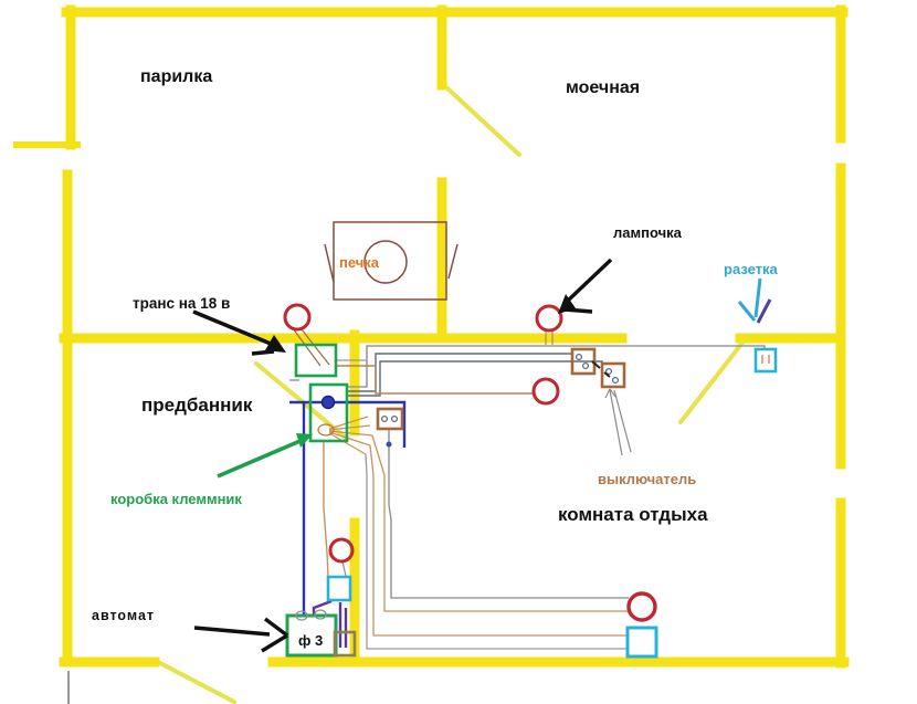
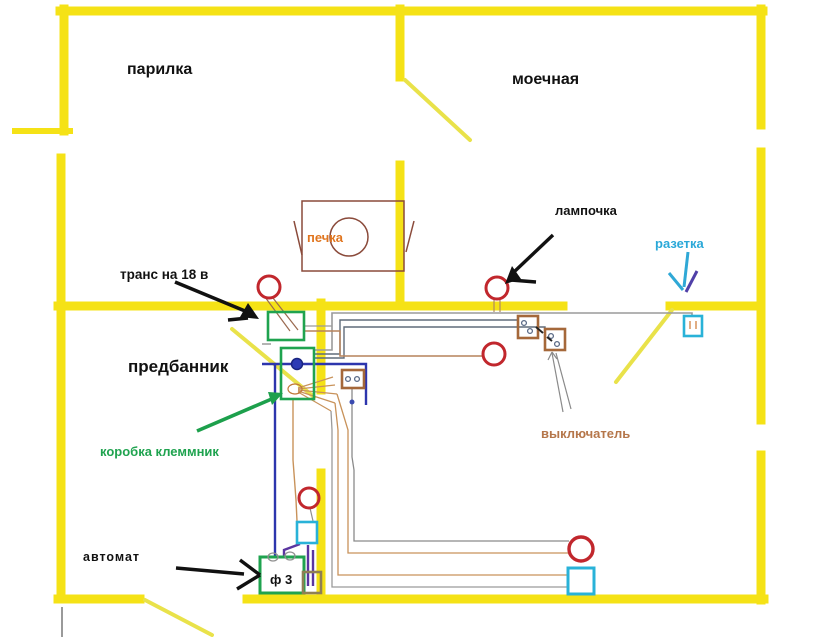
  ф 3
  парилка
  моечная
  печка
  лампочка
  разетка
  транс на 18 в
  предбанник
  коробка клеммник
  выключатель
- комната отдыха
  автомат
